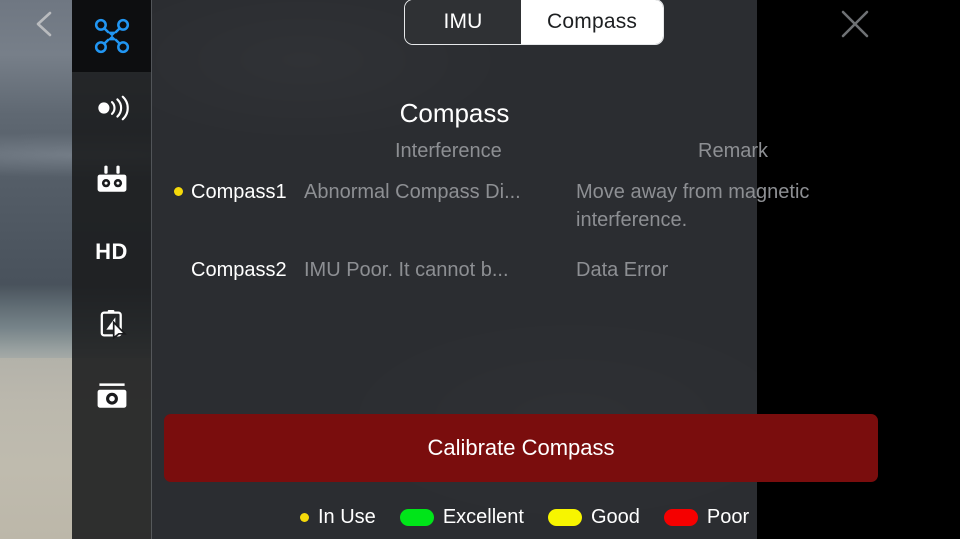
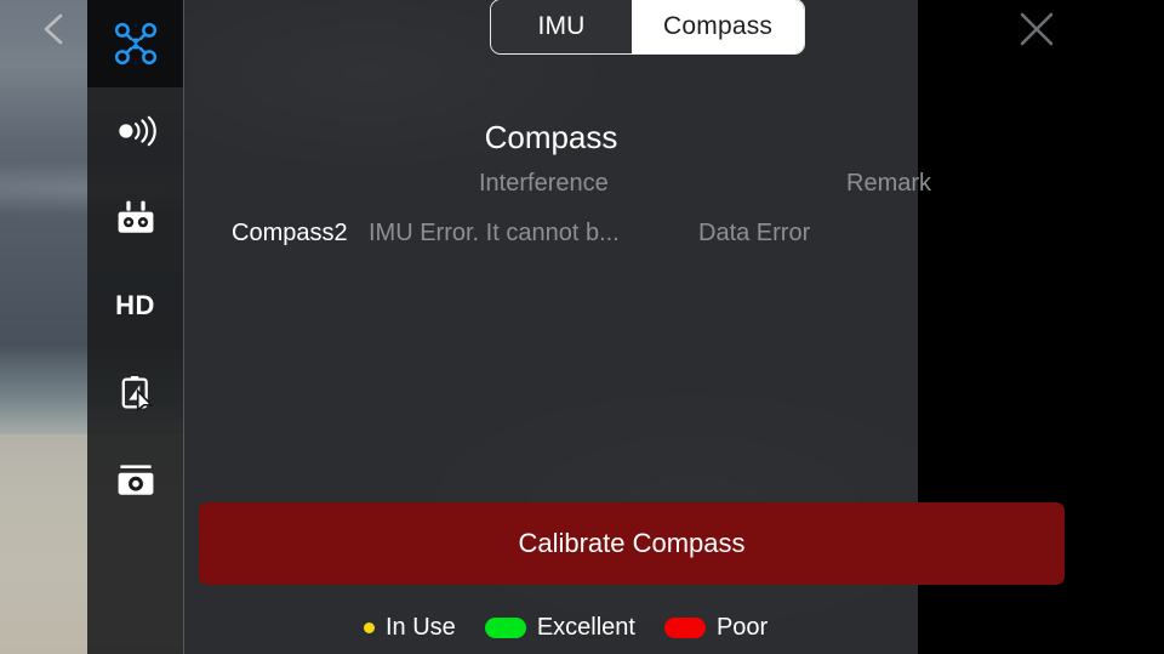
  Compass
  Interference
  Remark
- Compass1
- Abnormal Compass Di...
- Move away from magnetic interference.
  Compass2
- IMU Poor. It cannot b...
+ IMU Error. It cannot b...
  Data Error
  Calibrate Compass
  In Use
  Excellent
- Good
  Poor
  IMU
  Compass
  HD
